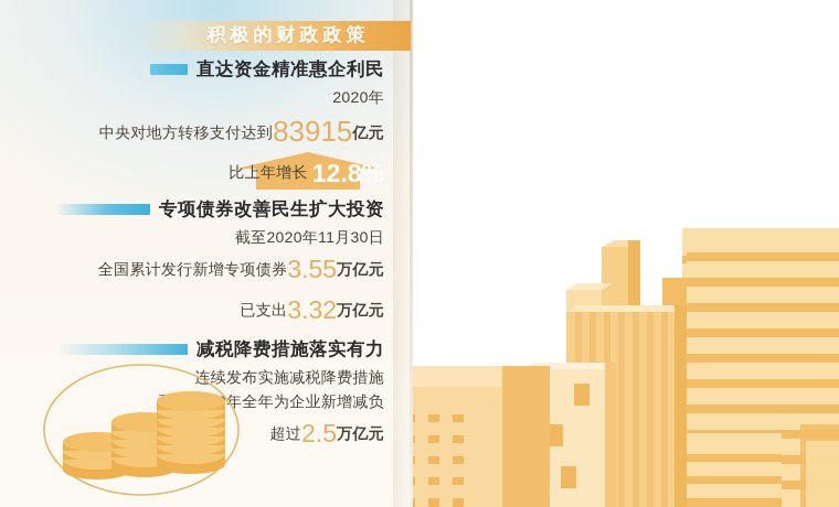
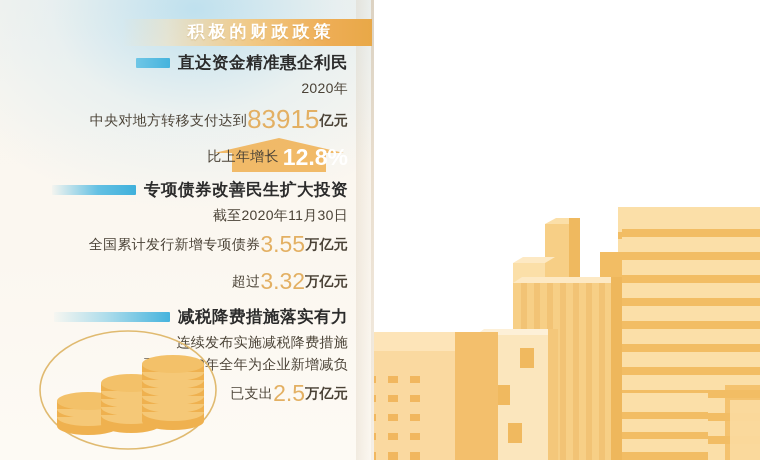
  积极的财政政策
  直达资金精准惠企利民
  2020年
  中央对地方转移支付达到83915亿元
  比上年增长
  12.8%
  专项债券改善民生扩大投资
  截至2020年11月30日
  全国累计发行新增专项债券3.55万亿元
- 已支出3.32万亿元
+ 超过3.32万亿元
  减税降费措施落实有力
  连续发布实施减税降费措施
- 超过2.5万亿元
+ 已支出2.5万亿元
